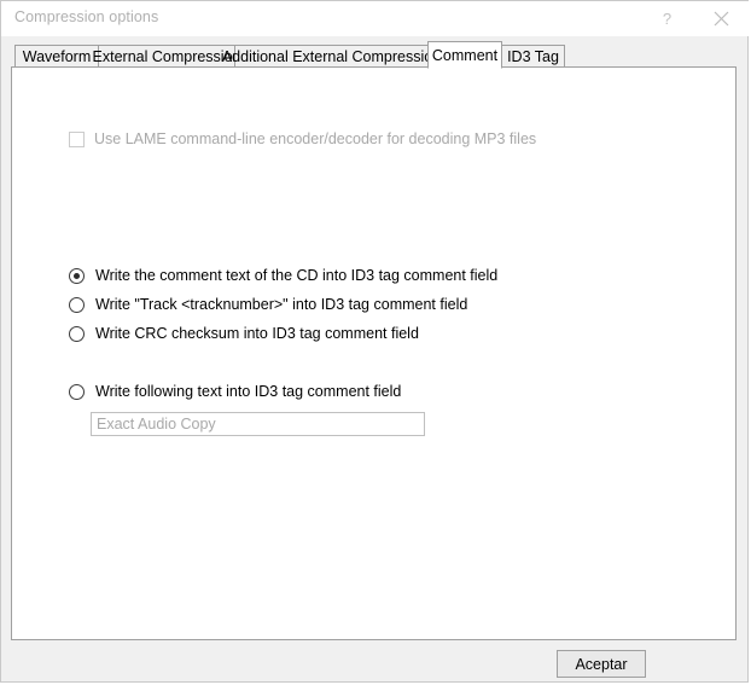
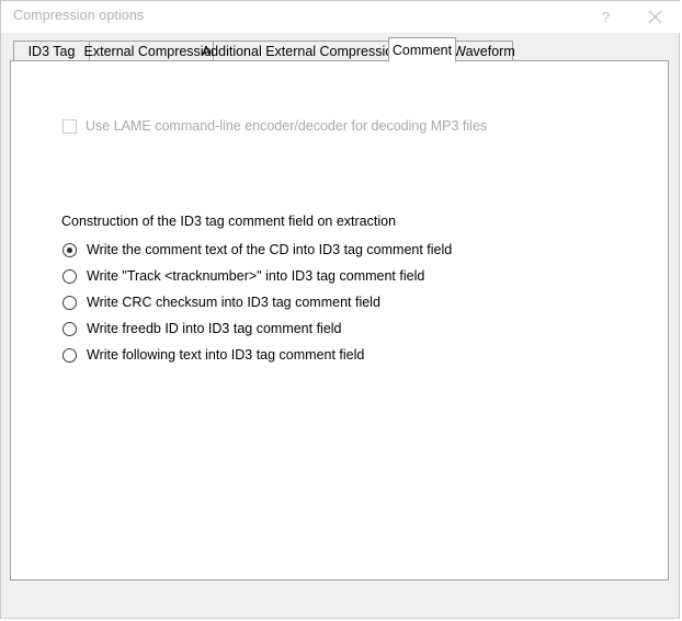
  Compression options
  ?
- Waveform
+ ID3 Tag
  External Compressio
  Additional External Compressi
  Comment
- ID3 Tag
+ Waveform
  Use LAME command-line encoder/decoder for decoding MP3 files
+ Construction of the ID3 tag comment field on extraction
  Write the comment text of the CD into ID3 tag comment field
  Write "Track <tracknumber>" into ID3 tag comment field
  Write CRC checksum into ID3 tag comment field
+ Write freedb ID into ID3 tag comment field
  Write following text into ID3 tag comment field
- Exact Audio Copy
- Aceptar
